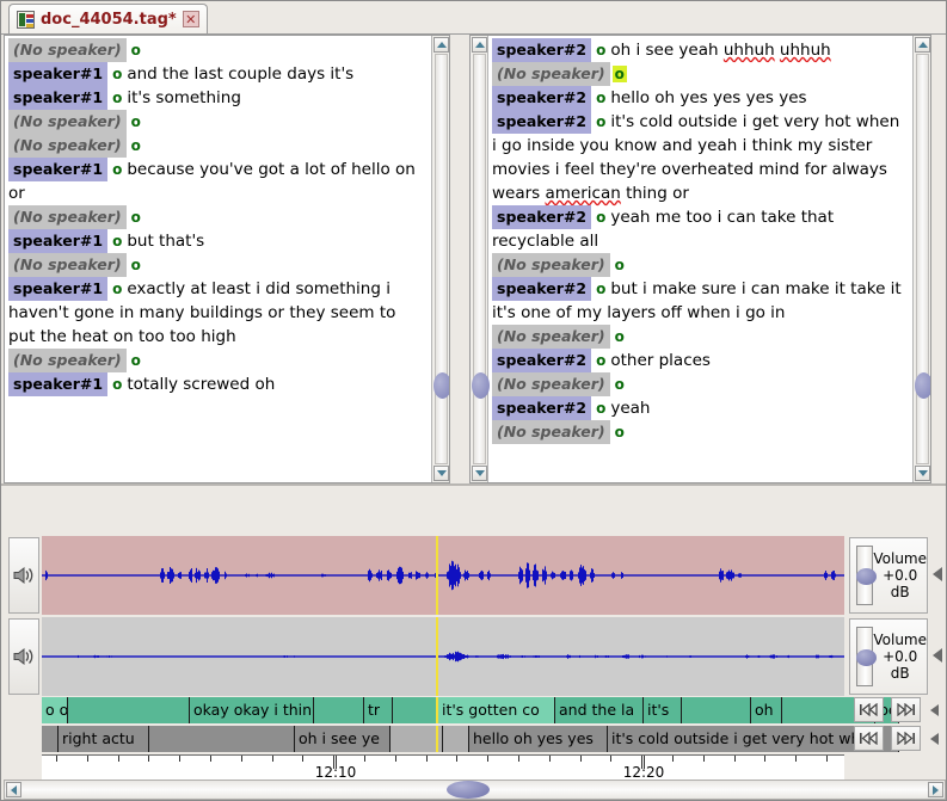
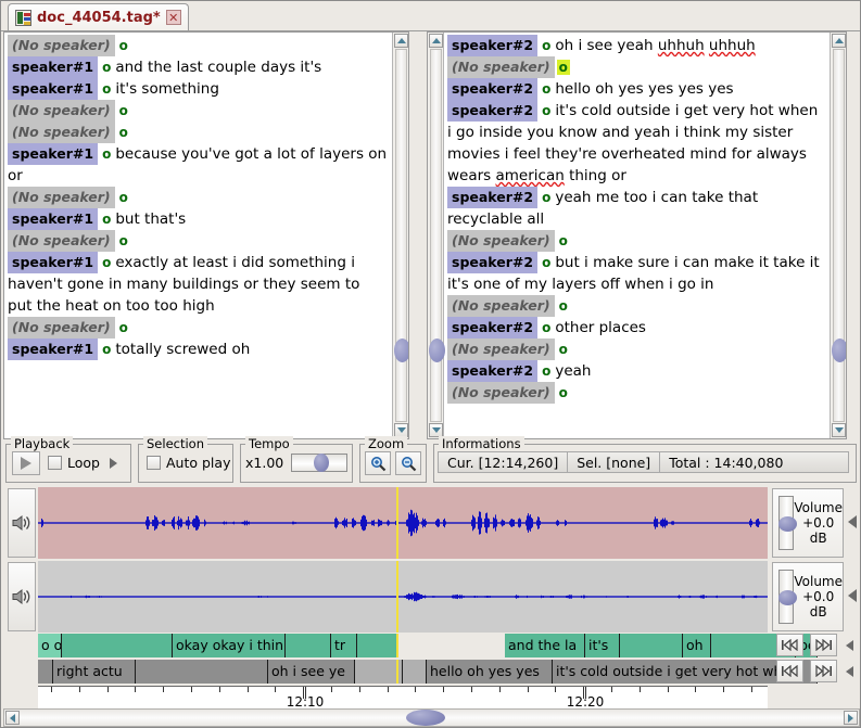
  doc_44054.tag*
  ✕
  (No speaker) o
  speaker#1 o and the last couple days it's
  speaker#1 o it's something
  (No speaker) o
  (No speaker) o
- speaker#1 o because you've got a lot of hello on or
+ speaker#1 o because you've got a lot of layers on or
  (No speaker) o
  speaker#1 o but that's
  (No speaker) o
  speaker#1 o exactly at least i did something i haven't gone in many buildings or they seem to put the heat on too too high
  (No speaker) o
  speaker#1 o totally screwed oh
  speaker#2 o oh i see yeah uhhuh uhhuh
  (No speaker) o
  speaker#2 o hello oh yes yes yes yes
  speaker#2 o it's cold outside i get very hot when i go inside you know and yeah i think my sister movies i feel they're overheated mind for always wears american thing or
  speaker#2 o yeah me too i can take that recyclable all
  (No speaker) o
  speaker#2 o but i make sure i can make it take it it's one of my layers off when i go in
  (No speaker) o
  speaker#2 o other places
  (No speaker) o
  speaker#2 o yeah
  (No speaker) o
+ Playback
+ Loop
+ Selection
+ Auto play
+ Tempo
+ x1.00
+ Zoom
+ Informations
+ Cur. [12:14,260]
+ Sel. [none]
+ Total : 14:40,080
  Volume
  +0.0
  dB
  Volume
  +0.0
  dB
  o o
  okay okay i thin
  tr
- it's gotten co
  and the la
  it's
  oh
  right actu
  oh i see ye
  hello oh yes yes
  it's cold outside i get very hot w
  12:10
  12:20
